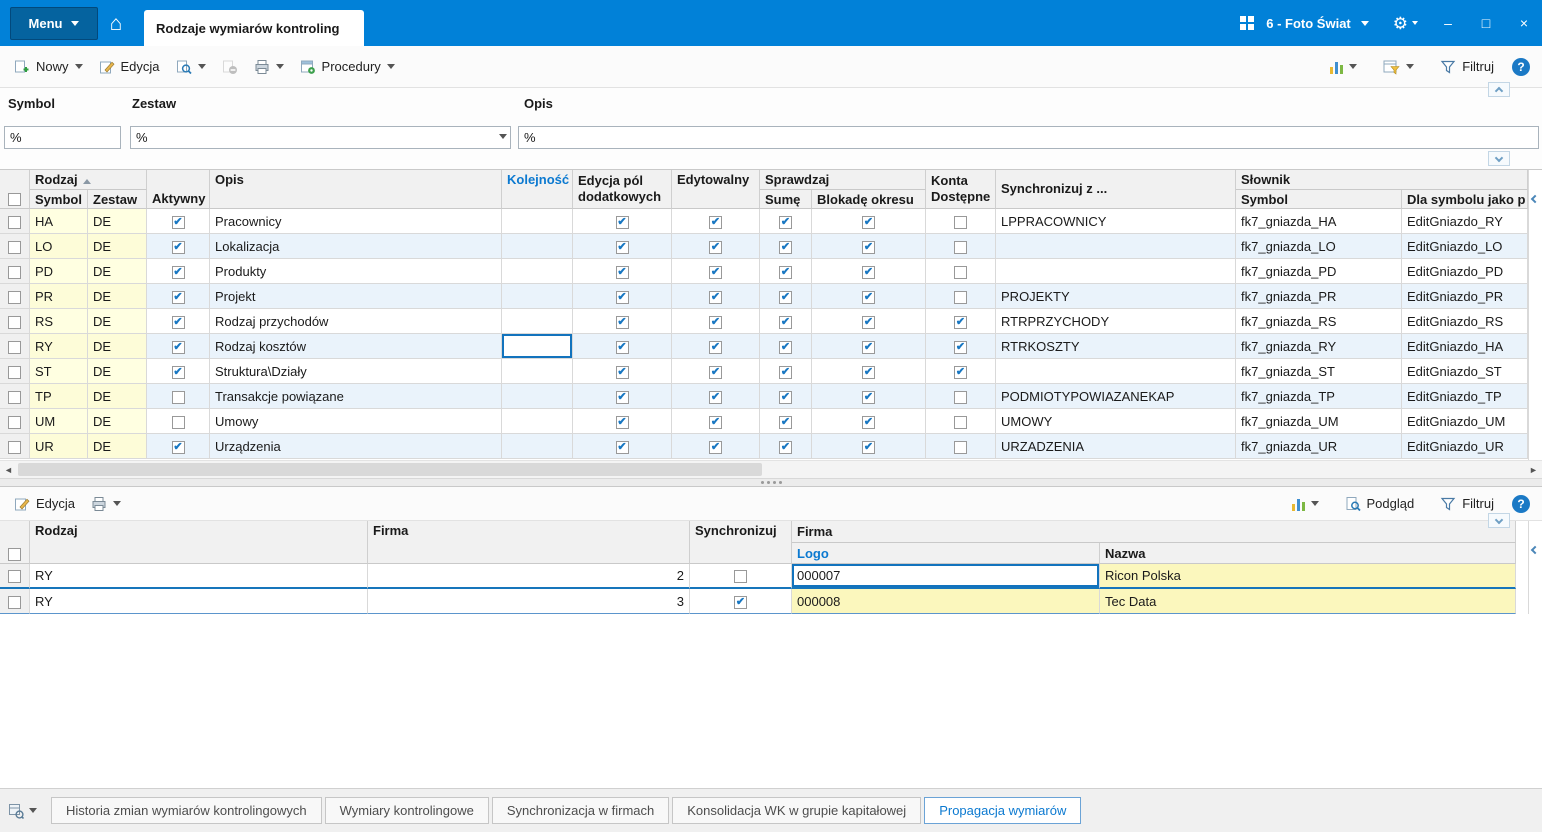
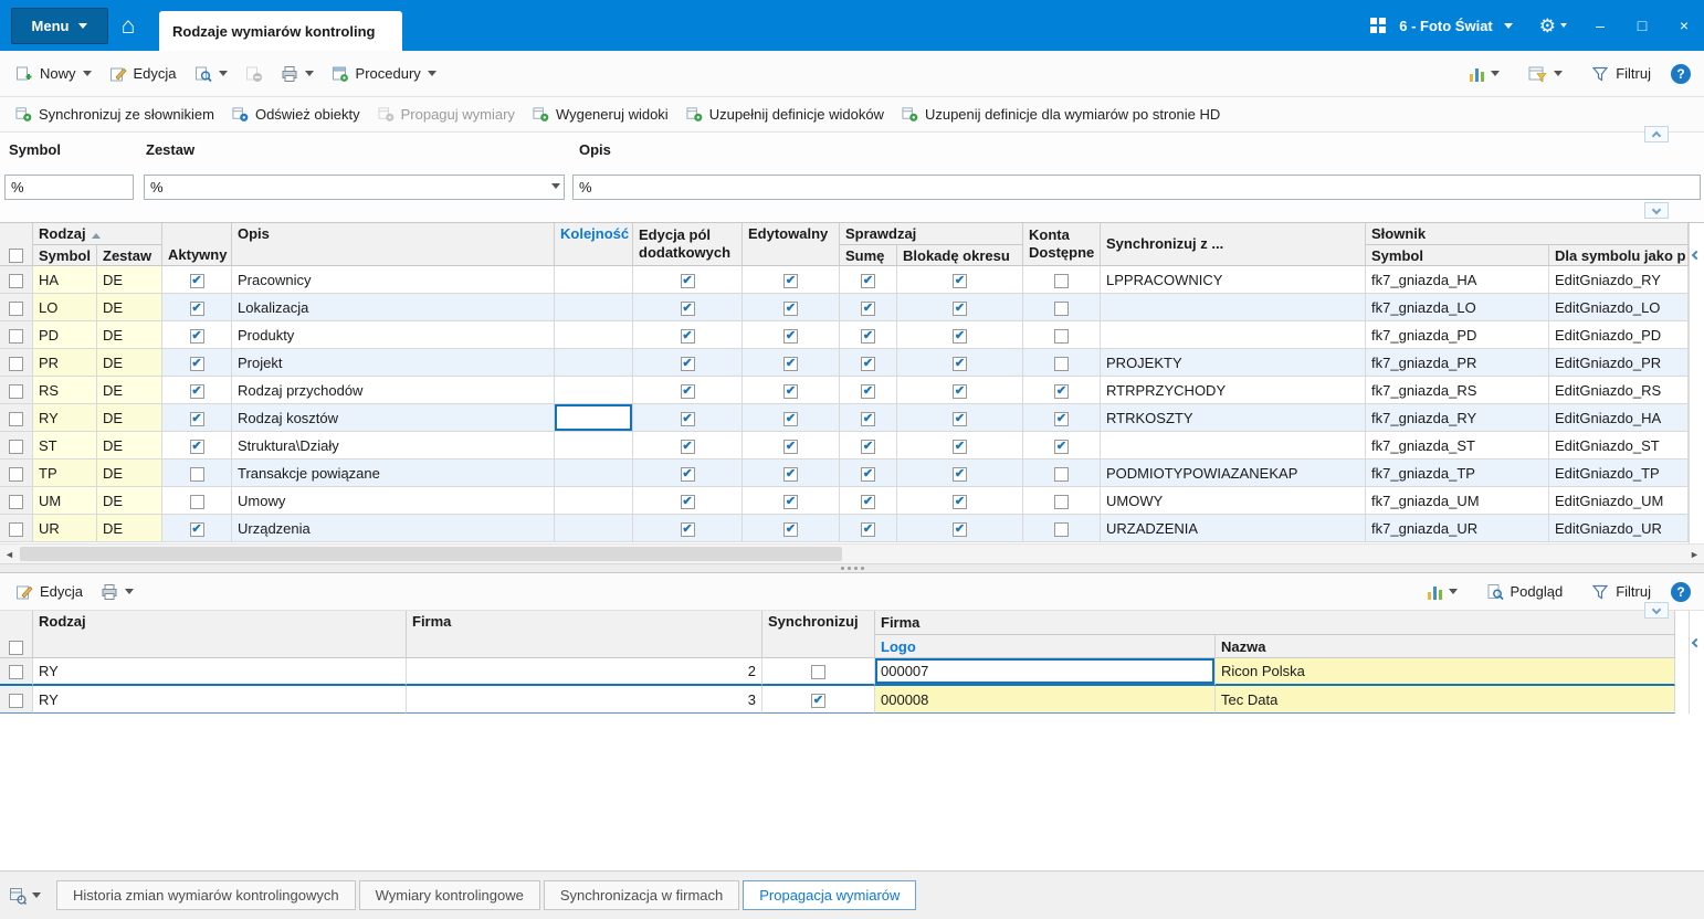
  Menu
  ⌂
  Rodzaje wymiarów kontroling
  6 - Foto Świat
  ⚙
  –
  □
  ×
  Nowy
  Edycja
  Procedury
  Filtruj
  ?
+ Synchronizuj ze słownikiem
+ Odśwież obiekty
+ Propaguj wymiary
+ Wygeneruj widoki
+ Uzupełnij definicje widoków
+ Uzupenij definicje dla wymiarów po stronie HD
  Symbol
  Zestaw
  Opis
  %
  %
  %
  	Rodzaj	Aktywny	Opis	Kolejność	Edycja pól dodatkowych	Edytowalny	Sprawdzaj	Konta Dostępne	Synchronizuj z ...	Słownik
  Symbol	Zestaw	Sumę	Blokadę okresu	Symbol	Dla symbolu jako p
  	HA	DE		Pracownicy							LPPRACOWNICY	fk7_gniazda_HA	EditGniazdo_RY
  	LO	DE		Lokalizacja								fk7_gniazda_LO	EditGniazdo_LO
  	PD	DE		Produkty								fk7_gniazda_PD	EditGniazdo_PD
  	PR	DE		Projekt							PROJEKTY	fk7_gniazda_PR	EditGniazdo_PR
  	RS	DE		Rodzaj przychodów							RTRPRZYCHODY	fk7_gniazda_RS	EditGniazdo_RS
  	RY	DE		Rodzaj kosztów							RTRKOSZTY	fk7_gniazda_RY	EditGniazdo_HA
  	ST	DE		Struktura\Działy								fk7_gniazda_ST	EditGniazdo_ST
  	TP	DE		Transakcje powiązane							PODMIOTYPOWIAZANEKAP	fk7_gniazda_TP	EditGniazdo_TP
  	UM	DE		Umowy							UMOWY	fk7_gniazda_UM	EditGniazdo_UM
  	UR	DE		Urządzenia							URZADZENIA	fk7_gniazda_UR	EditGniazdo_UR
  ◄
  ►
  Edycja
  Podgląd
  Filtruj
  ?
  	Rodzaj	Firma	Synchronizuj	Firma
  Logo	Nazwa
  	RY	2		000007	Ricon Polska
  	RY	3		000008	Tec Data
  Historia zmian wymiarów kontrolingowych
  Wymiary kontrolingowe
  Synchronizacja w firmach
- Konsolidacja WK w grupie kapitałowej
  Propagacja wymiarów
